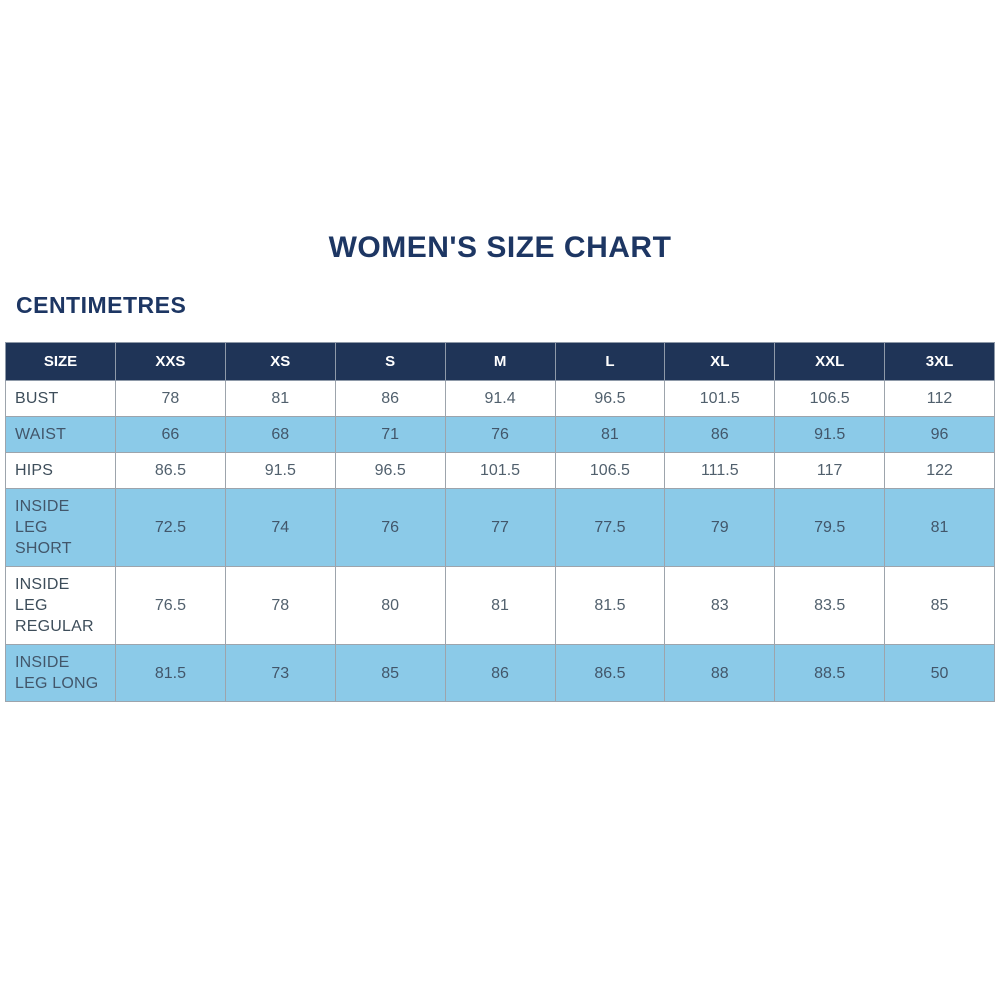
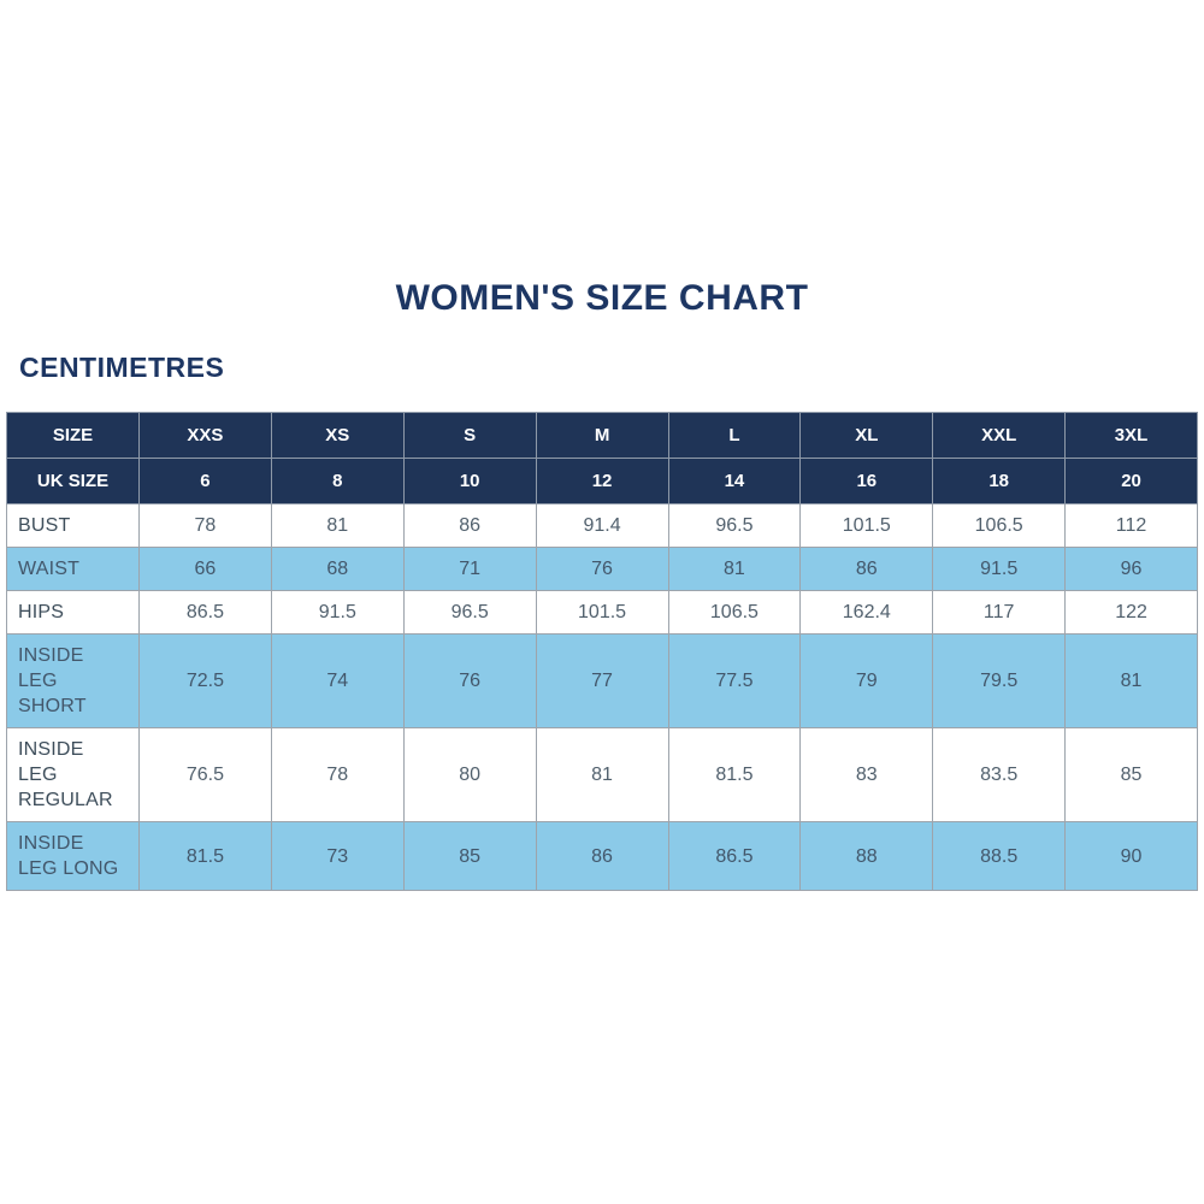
  WOMEN'S SIZE CHART
  CENTIMETRES
  SIZE	XXS	XS	S	M	L	XL	XXL	3XL
+ UK SIZE	6	8	10	12	14	16	18	20
  BUST	78	81	86	91.4	96.5	101.5	106.5	112
  WAIST	66	68	71	76	81	86	91.5	96
- HIPS	86.5	91.5	96.5	101.5	106.5	111.5	117	122
+ HIPS	86.5	91.5	96.5	101.5	106.5	162.4	117	122
  INSIDE LEG SHORT	72.5	74	76	77	77.5	79	79.5	81
  INSIDE LEG REGULAR	76.5	78	80	81	81.5	83	83.5	85
- INSIDE LEG LONG	81.5	73	85	86	86.5	88	88.5	50
+ INSIDE LEG LONG	81.5	73	85	86	86.5	88	88.5	90
